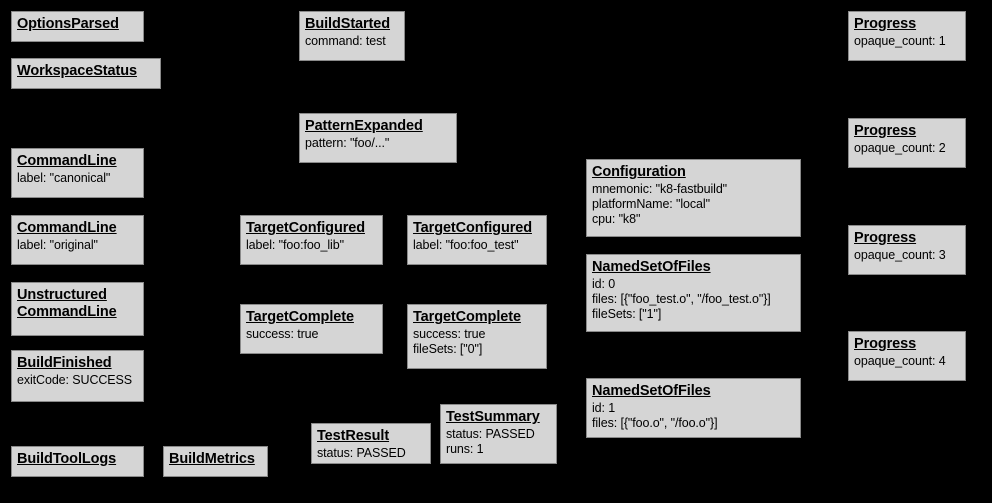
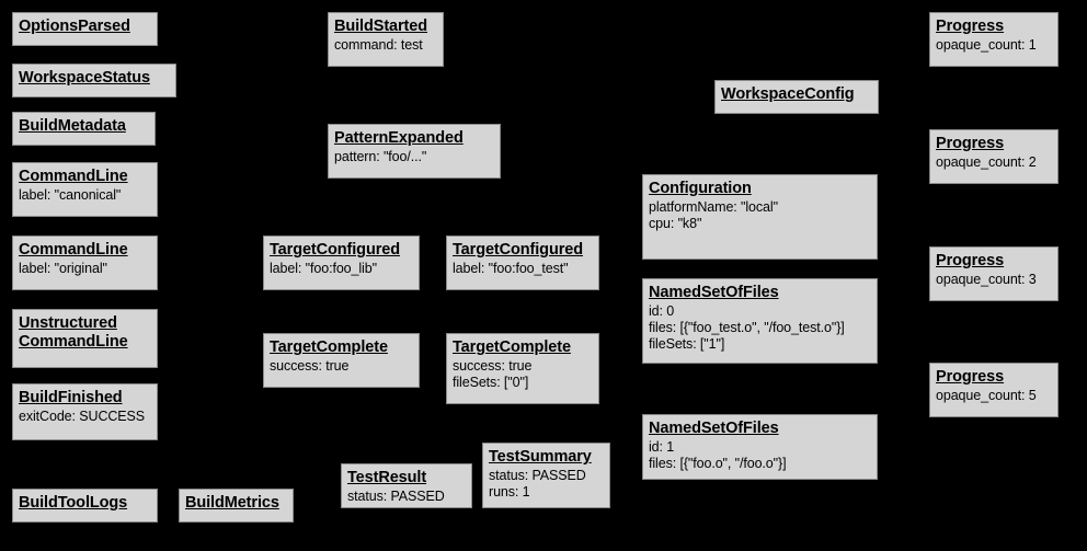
  OptionsParsed
  BuildStarted
  command: test
  Progress
  opaque_count: 1
  WorkspaceStatus
+ WorkspaceConfig
+ BuildMetadata
  PatternExpanded
  pattern: "foo/..."
  Progress
  opaque_count: 2
  CommandLine
  label: "canonical"
  Configuration
- mnemonic: "k8-fastbuild"
  platformName: "local"
  cpu: "k8"
  CommandLine
  label: "original"
  TargetConfigured
  label: "foo:foo_lib"
  TargetConfigured
  label: "foo:foo_test"
  Progress
  opaque_count: 3
  NamedSetOfFiles
  id: 0
  files: [{"foo_test.o", "/foo_test.o"}]
  fileSets: ["1"]
  Unstructured CommandLine
  TargetComplete
  success: true
  TargetComplete
  success: true
  fileSets: ["0"]
  Progress
- opaque_count: 4
+ opaque_count: 5
  BuildFinished
  exitCode: SUCCESS
  NamedSetOfFiles
  id: 1
  files: [{"foo.o", "/foo.o"}]
  TestSummary
  status: PASSED
  runs: 1
  TestResult
  status: PASSED
  BuildToolLogs
  BuildMetrics
